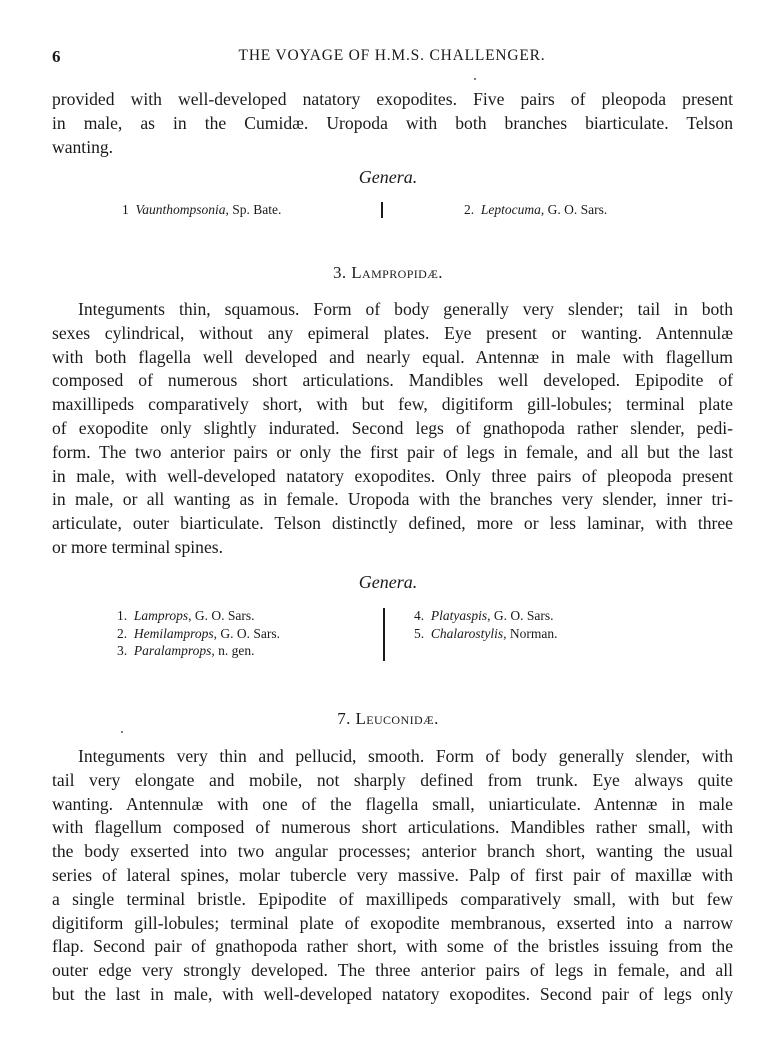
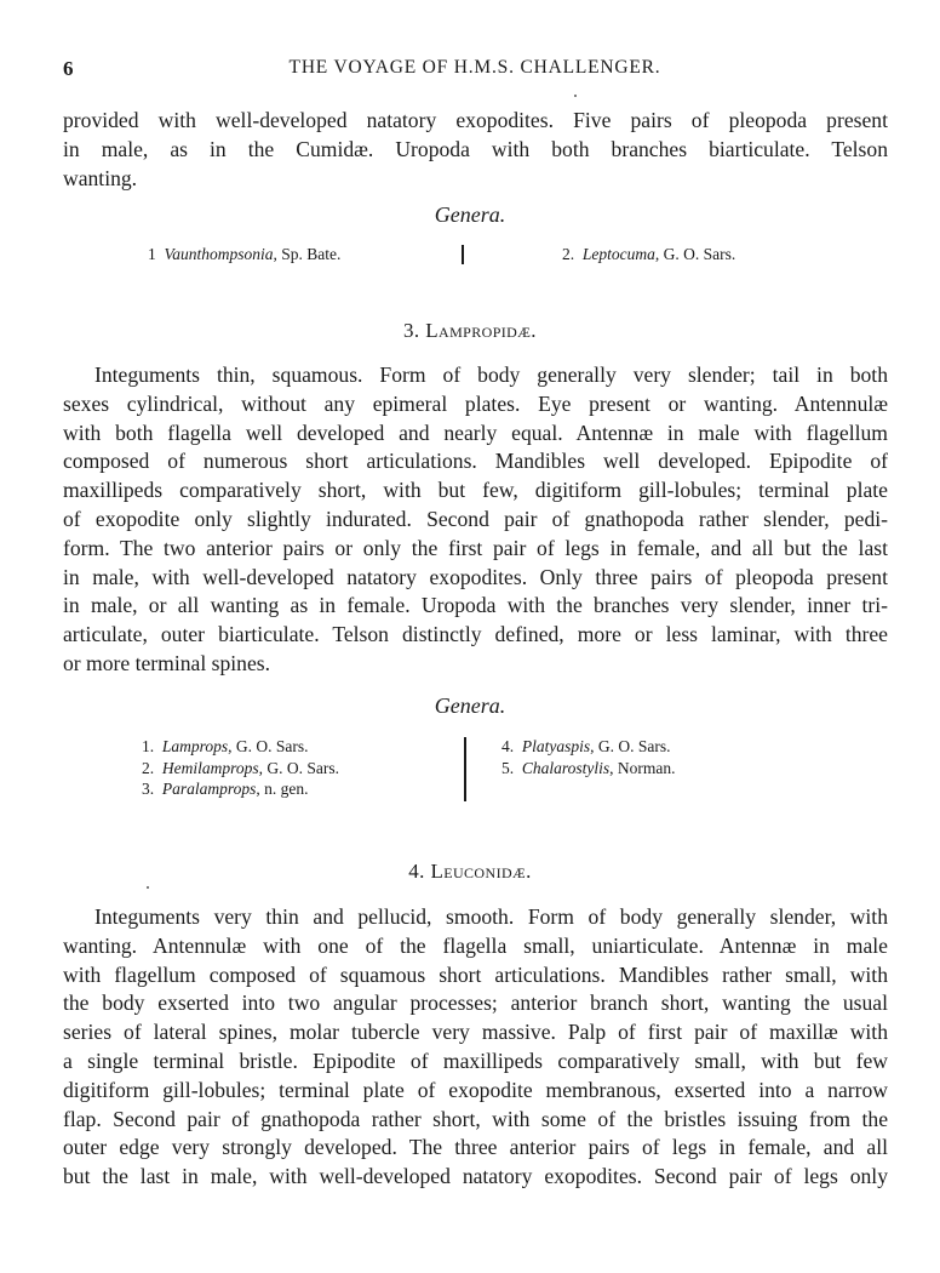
  6
  THE VOYAGE OF H.M.S. CHALLENGER.
  provided with well-developed natatory exopodites. Five pairs of pleopoda present
  in male, as in the Cumidæ. Uropoda with both branches biarticulate. Telson
  wanting.
  Genera.
  1 Vaunthompsonia, Sp. Bate.
  2. Leptocuma, G. O. Sars.
  3. Lampropidæ.
  Integuments thin, squamous. Form of body generally very slender; tail in both
  sexes cylindrical, without any epimeral plates. Eye present or wanting. Antennulæ
  with both flagella well developed and nearly equal. Antennæ in male with flagellum
  composed of numerous short articulations. Mandibles well developed. Epipodite of
  maxillipeds comparatively short, with but few, digitiform gill-lobules; terminal plate
- of exopodite only slightly indurated. Second legs of gnathopoda rather slender, pedi-
+ of exopodite only slightly indurated. Second pair of gnathopoda rather slender, pedi-
  form. The two anterior pairs or only the first pair of legs in female, and all but the last
  in male, with well-developed natatory exopodites. Only three pairs of pleopoda present
  in male, or all wanting as in female. Uropoda with the branches very slender, inner tri-
  articulate, outer biarticulate. Telson distinctly defined, more or less laminar, with three
  or more terminal spines.
  Genera.
  1. Lamprops, G. O. Sars.
  2. Hemilamprops, G. O. Sars.
  3. Paralamprops, n. gen.
  4. Platyaspis, G. O. Sars.
  5. Chalarostylis, Norman.
- 7. Leuconidæ.
+ 4. Leuconidæ.
  Integuments very thin and pellucid, smooth. Form of body generally slender, with
- tail very elongate and mobile, not sharply defined from trunk. Eye always quite
  wanting. Antennulæ with one of the flagella small, uniarticulate. Antennæ in male
- with flagellum composed of numerous short articulations. Mandibles rather small, with
+ with flagellum composed of squamous short articulations. Mandibles rather small, with
  the body exserted into two angular processes; anterior branch short, wanting the usual
  series of lateral spines, molar tubercle very massive. Palp of first pair of maxillæ with
  a single terminal bristle. Epipodite of maxillipeds comparatively small, with but few
  digitiform gill-lobules; terminal plate of exopodite membranous, exserted into a narrow
  flap. Second pair of gnathopoda rather short, with some of the bristles issuing from the
  outer edge very strongly developed. The three anterior pairs of legs in female, and all
  but the last in male, with well-developed natatory exopodites. Second pair of legs only
